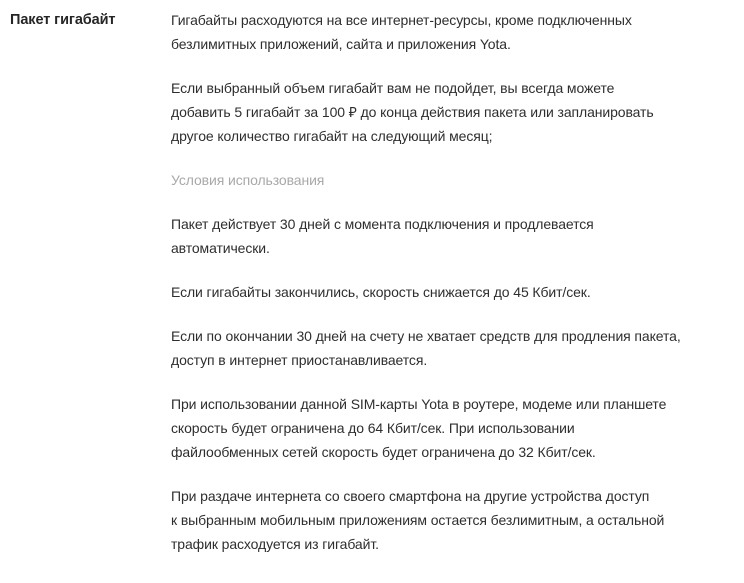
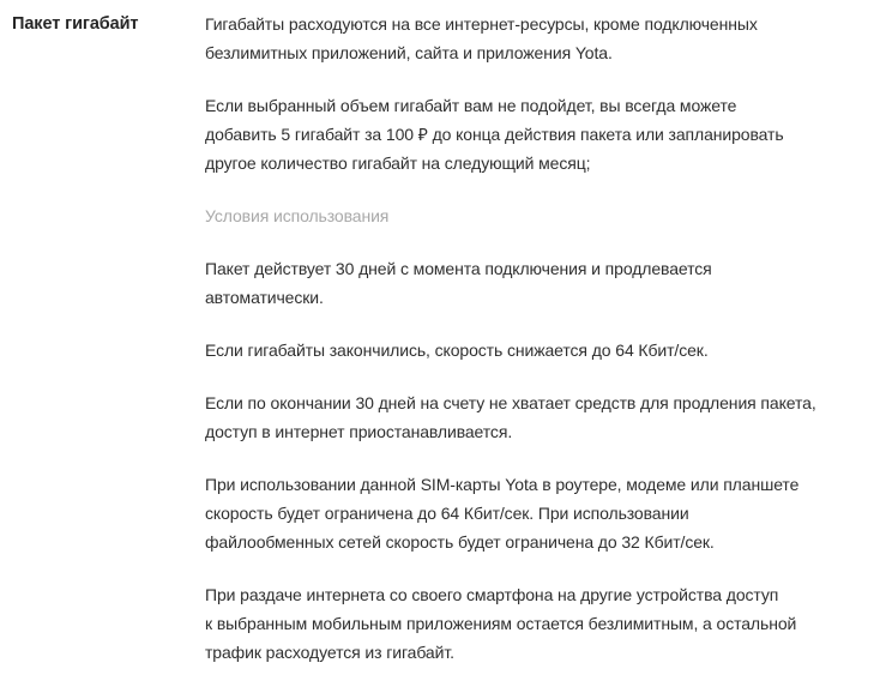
  Пакет гигабайт
  Гигабайты расходуются на все интернет-ресурсы, кроме подключенных
  безлимитных приложений, сайта и приложения Yota.
  Если выбранный объем гигабайт вам не подойдет, вы всегда можете
  добавить 5 гигабайт за 100 ₽ до конца действия пакета или запланировать
  другое количество гигабайт на следующий месяц;
  Условия использования
  Пакет действует 30 дней с момента подключения и продлевается
  автоматически.
- Если гигабайты закончились, скорость снижается до 45 Кбит/сек.
+ Если гигабайты закончились, скорость снижается до 64 Кбит/сек.
  Если по окончании 30 дней на счету не хватает средств для продления пакета,
  доступ в интернет приостанавливается.
  При использовании данной SIM-карты Yota в роутере, модеме или планшете
  скорость будет ограничена до 64 Кбит/сек. При использовании
  файлообменных сетей скорость будет ограничена до 32 Кбит/сек.
  При раздаче интернета со своего смартфона на другие устройства доступ
  к выбранным мобильным приложениям остается безлимитным, а остальной
  трафик расходуется из гигабайт.
